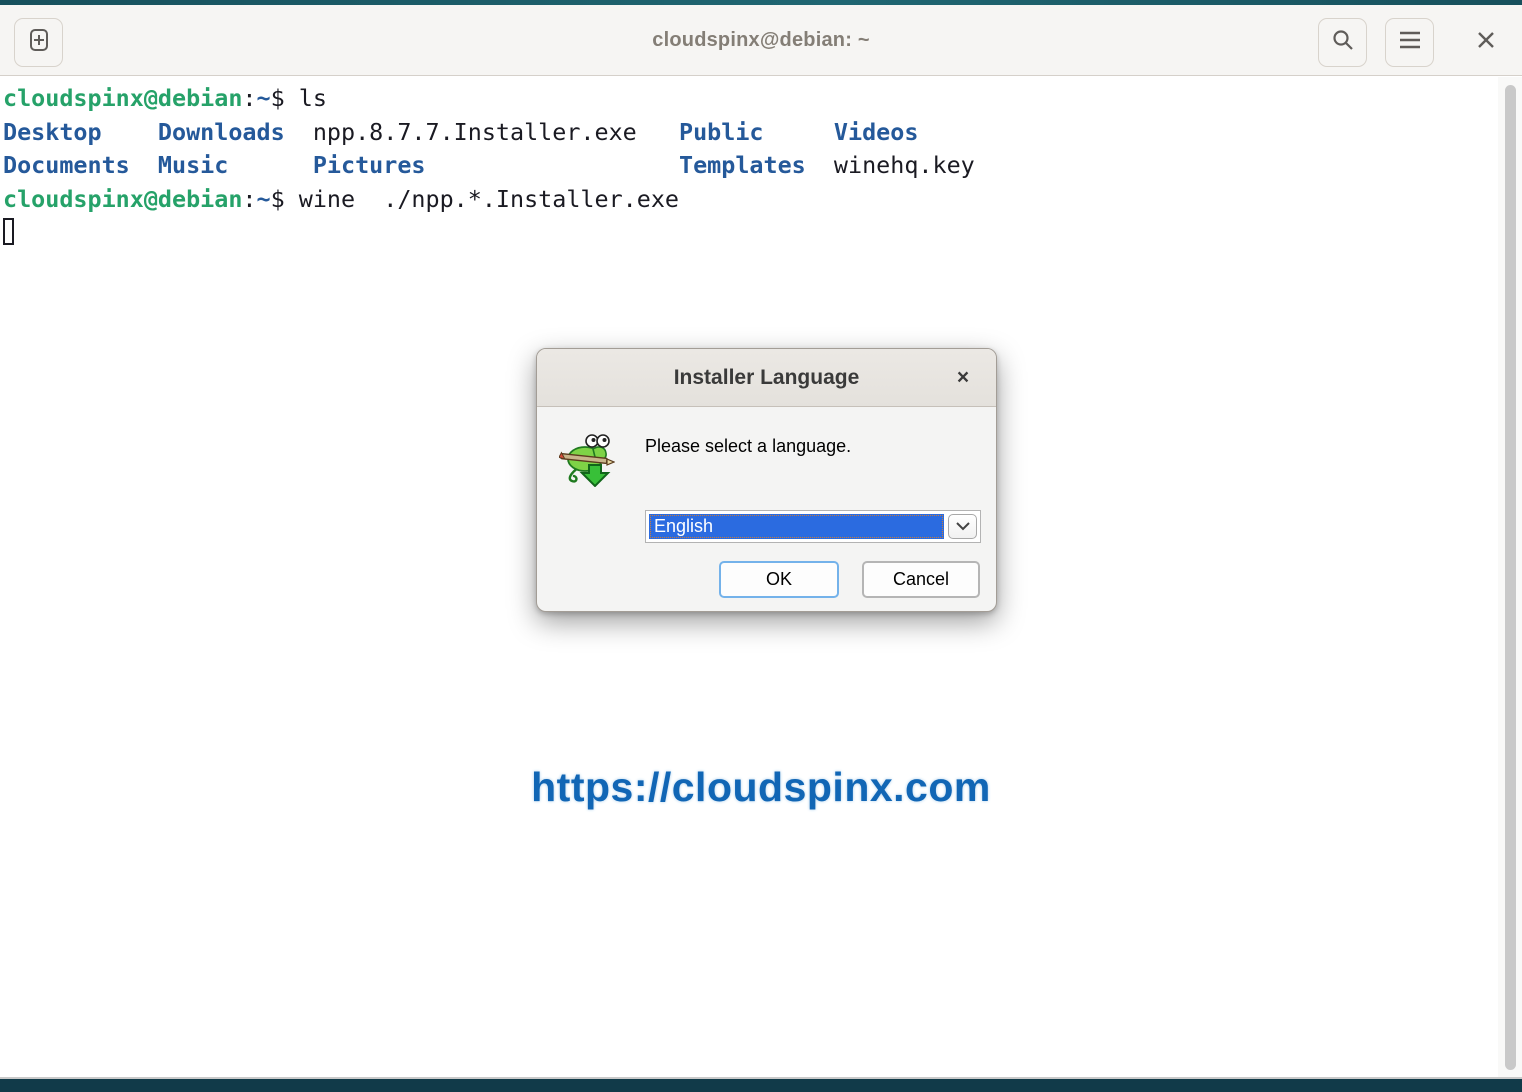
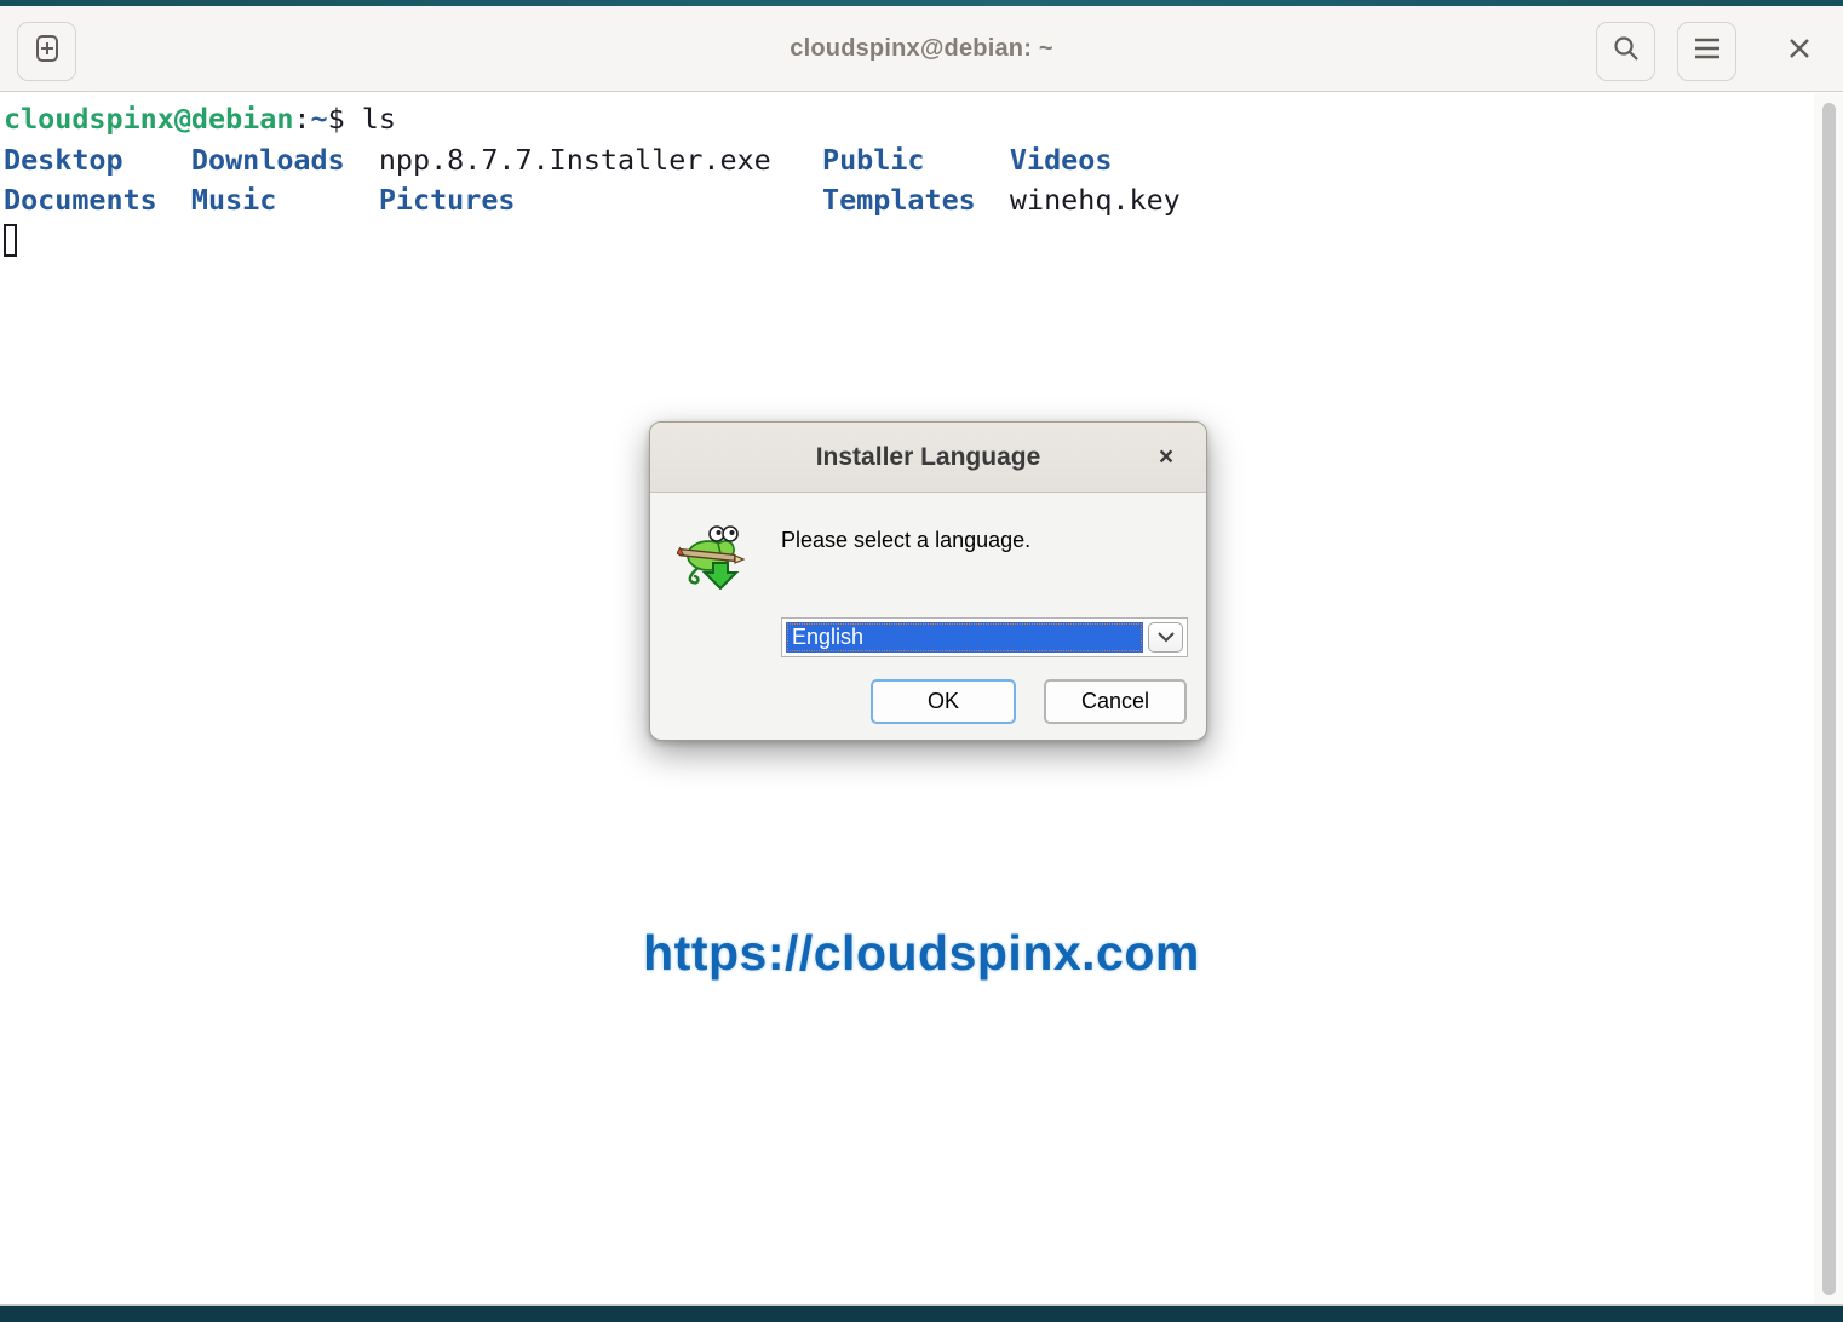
  cloudspinx@debian: ~
  cloudspinx@debian:~$ ls
  Desktop Downloads npp.8.7.7.Installer.exe Public Videos
  Documents Music Pictures Templates winehq.key
- cloudspinx@debian:~$ wine ./npp.*.Installer.exe
  Installer Language
  ×
  Please select a language.
  English
  OK
  Cancel
  https://cloudspinx.com
